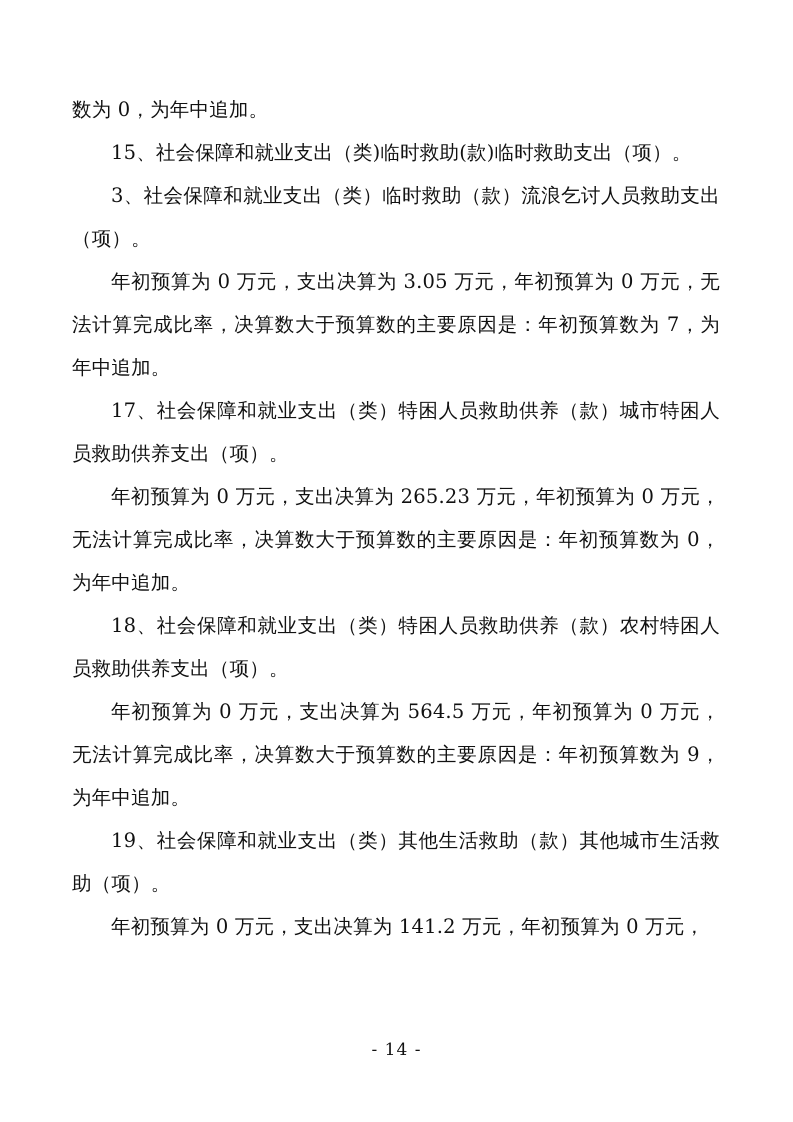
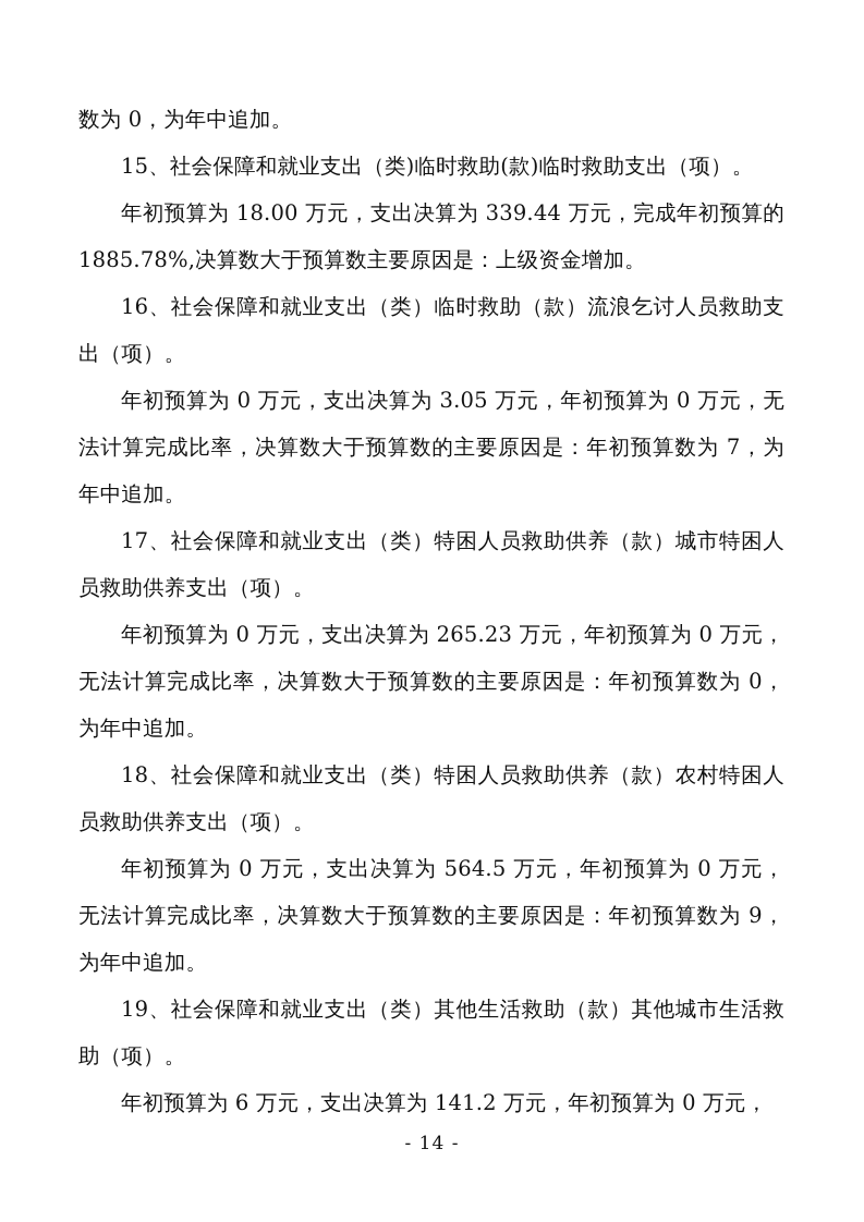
  数为 0，为年中追加。
  15、社会保障和就业支出（类)临时救助(款)临时救助支出（项）。
+ 年初预算为 18.00 万元，支出决算为 339.44 万元，完成年初预算的 1885.78%,决算数大于预算数主要原因是：上级资金增加。
- 3、社会保障和就业支出（类）临时救助（款）流浪乞讨人员救助支出（项）。
+ 16、社会保障和就业支出（类）临时救助（款）流浪乞讨人员救助支出（项）。
  年初预算为 0 万元，支出决算为 3.05 万元，年初预算为 0 万元，无法计算完成比率，决算数大于预算数的主要原因是：年初预算数为 7，为年中追加。
  17、社会保障和就业支出（类）特困人员救助供养（款）城市特困人员救助供养支出（项）。
  年初预算为 0 万元，支出决算为 265.23 万元，年初预算为 0 万元，无法计算完成比率，决算数大于预算数的主要原因是：年初预算数为 0，为年中追加。
  18、社会保障和就业支出（类）特困人员救助供养（款）农村特困人员救助供养支出（项）。
  年初预算为 0 万元，支出决算为 564.5 万元，年初预算为 0 万元，无法计算完成比率，决算数大于预算数的主要原因是：年初预算数为 9，为年中追加。
  19、社会保障和就业支出（类）其他生活救助（款）其他城市生活救助（项）。
- 年初预算为 0 万元，支出决算为 141.2 万元，年初预算为 0 万元，
+ 年初预算为 6 万元，支出决算为 141.2 万元，年初预算为 0 万元，
  - 14 -
